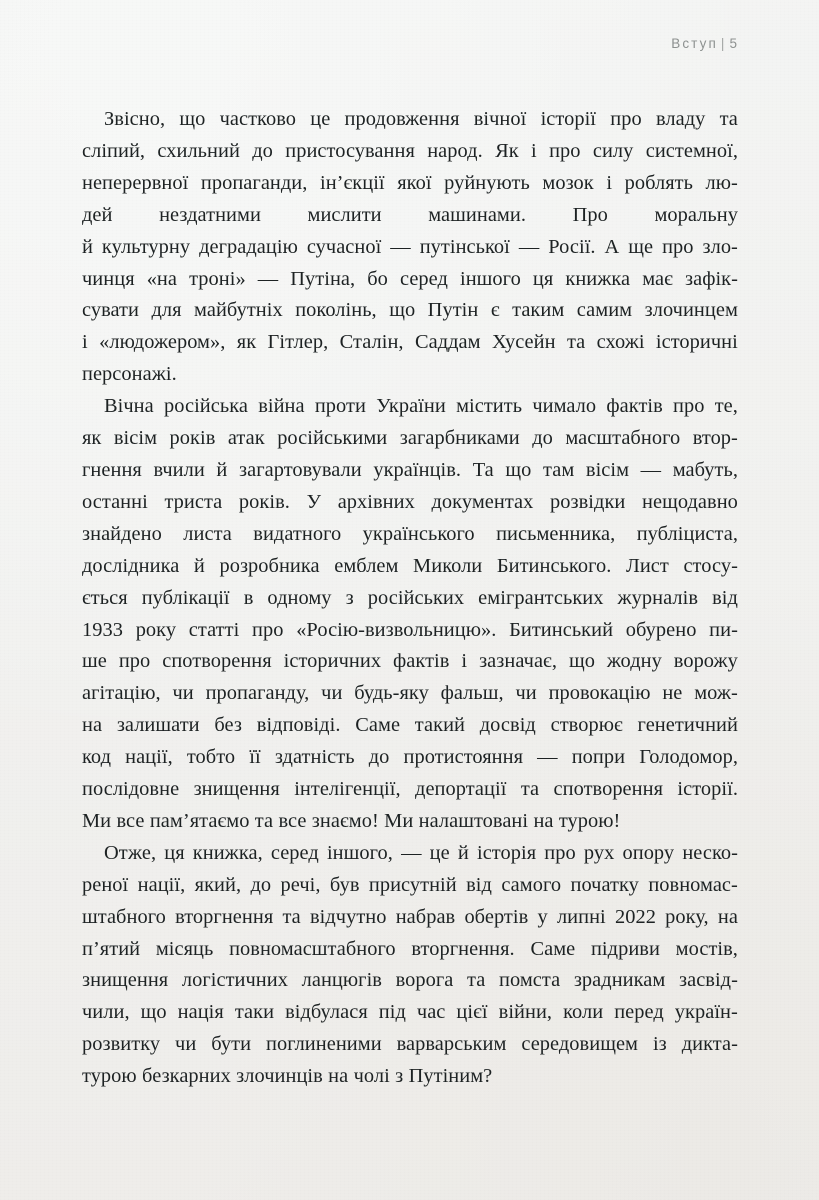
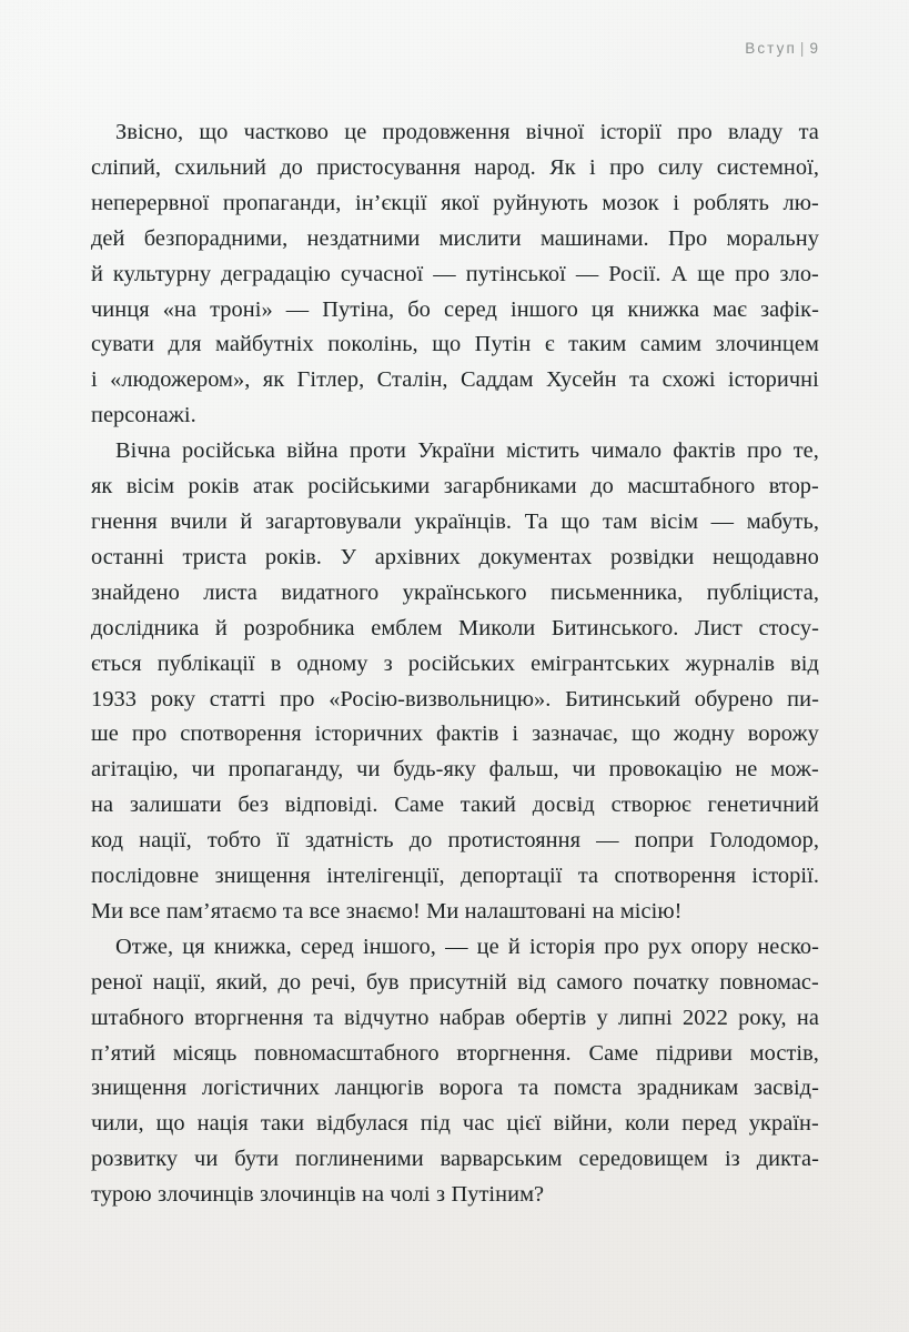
- Вступ | 5
+ Вступ | 9
  Звісно,
  що
  частково
  це
  продовження
  вічної
  історії
  про
  владу
  та
  сліпий,
  схильний
  до
  пристосування
  народ.
  Як
  і
  про
  силу
  системної,
  неперервної
  пропаганди,
  ін’єкції
  якої
  руйнують
  мозок
  і
  роблять
  лю-
  дей
+ безпорадними,
  нездатними
  мислити
  машинами.
  Про
  моральну
  й
  культурну
  деградацію
  сучасної
  —
  путінської
  —
  Росії.
  А
  ще
  про
  зло-
  чинця
  «на
  троні»
  —
  Путіна,
  бо
  серед
  іншого
  ця
  книжка
  має
  зафік-
  сувати
  для
  майбутніх
  поколінь,
  що
  Путін
  є
  таким
  самим
  злочинцем
  і
  «людожером»,
  як
  Гітлер,
  Сталін,
  Саддам
  Хусейн
  та
  схожі
  історичні
  персонажі.
  Вічна
  російська
  війна
  проти
  України
  містить
  чимало
  фактів
  про
  те,
  як
  вісім
  років
  атак
  російськими
  загарбниками
  до
  масштабного
  втор-
  гнення
  вчили
  й
  загартовували
  українців.
  Та
  що
  там
  вісім
  —
  мабуть,
  останні
  триста
  років.
  У
  архівних
  документах
  розвідки
  нещодавно
  знайдено
  листа
  видатного
  українського
  письменника,
  публіциста,
  дослідника
  й
  розробника
  емблем
  Миколи
  Битинського.
  Лист
  стосу-
  ється
  публікації
  в
  одному
  з
  російських
  емігрантських
  журналів
  від
  1933
  року
  статті
  про
  «Росію-визвольницю».
  Битинський
  обурено
  пи-
  ше
  про
  спотворення
  історичних
  фактів
  і
  зазначає,
  що
  жодну
  ворожу
  агітацію,
  чи
  пропаганду,
  чи
  будь-яку
  фальш,
  чи
  провокацію
  не
  мож-
  на
  залишати
  без
  відповіді.
  Саме
  такий
  досвід
  створює
  генетичний
  код
  нації,
  тобто
  її
  здатність
  до
  протистояння
  —
  попри
  Голодомор,
  послідовне
  знищення
  інтелігенції,
  депортації
  та
  спотворення
  історії.
- Ми все пам’ятаємо та все знаємо! Ми налаштовані на турою!
+ Ми все пам’ятаємо та все знаємо! Ми налаштовані на місію!
  Отже,
  ця
  книжка,
  серед
  іншого,
  —
  це
  й
  історія
  про
  рух
  опору
  неско-
  реної
  нації,
  який,
  до
  речі,
  був
  присутній
  від
  самого
  початку
  повномас-
  штабного
  вторгнення
  та
  відчутно
  набрав
  обертів
  у
  липні
  2022
  року,
  на
  п’ятий
  місяць
  повномасштабного
  вторгнення.
  Саме
  підриви
  мостів,
  знищення
  логістичних
  ланцюгів
  ворога
  та
  помста
  зрадникам
  засвід-
  чили,
  що
  нація
  таки
  відбулася
  під
  час
  цієї
  війни,
  коли
  перед
  україн-
  розвитку
  чи
  бути
  поглиненими
  варварським
  середовищем
  із
  дикта-
- турою безкарних злочинців на чолі з Путіним?
+ турою злочинців злочинців на чолі з Путіним?
